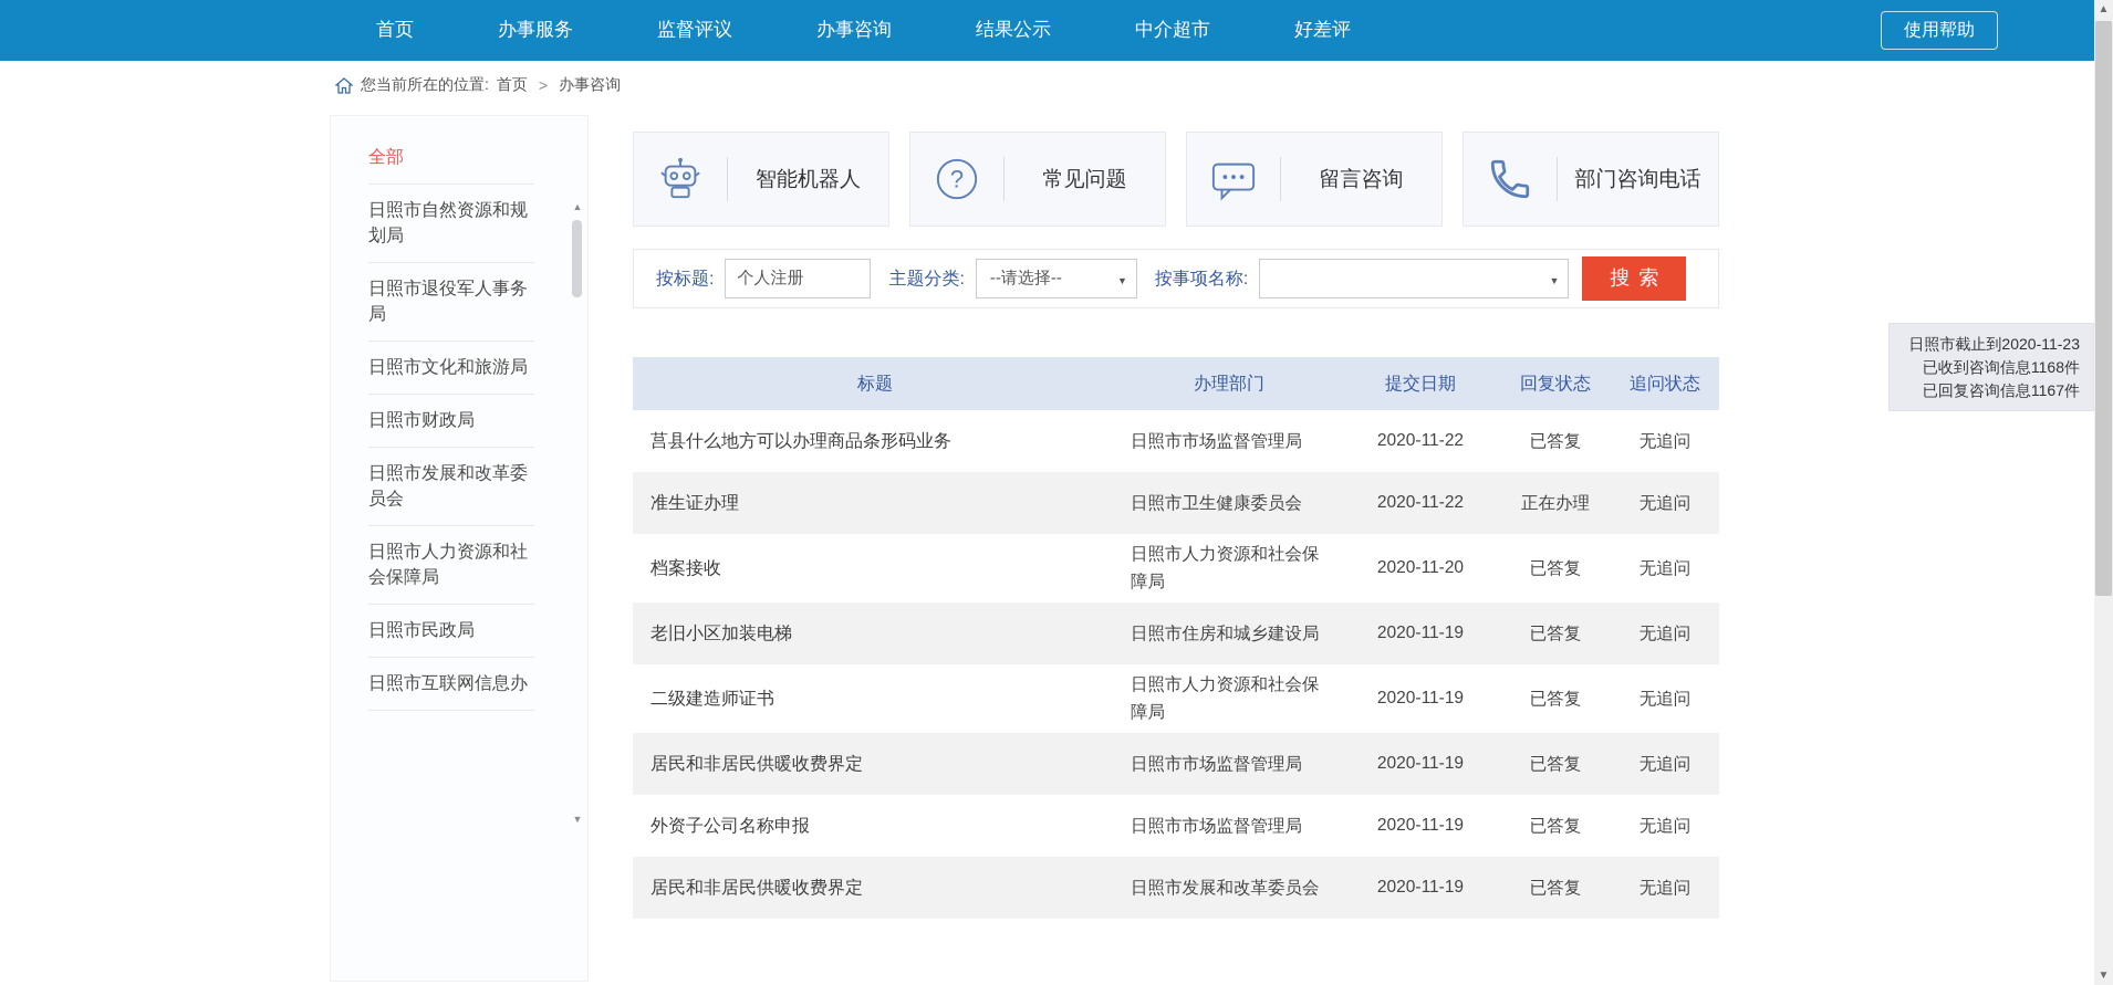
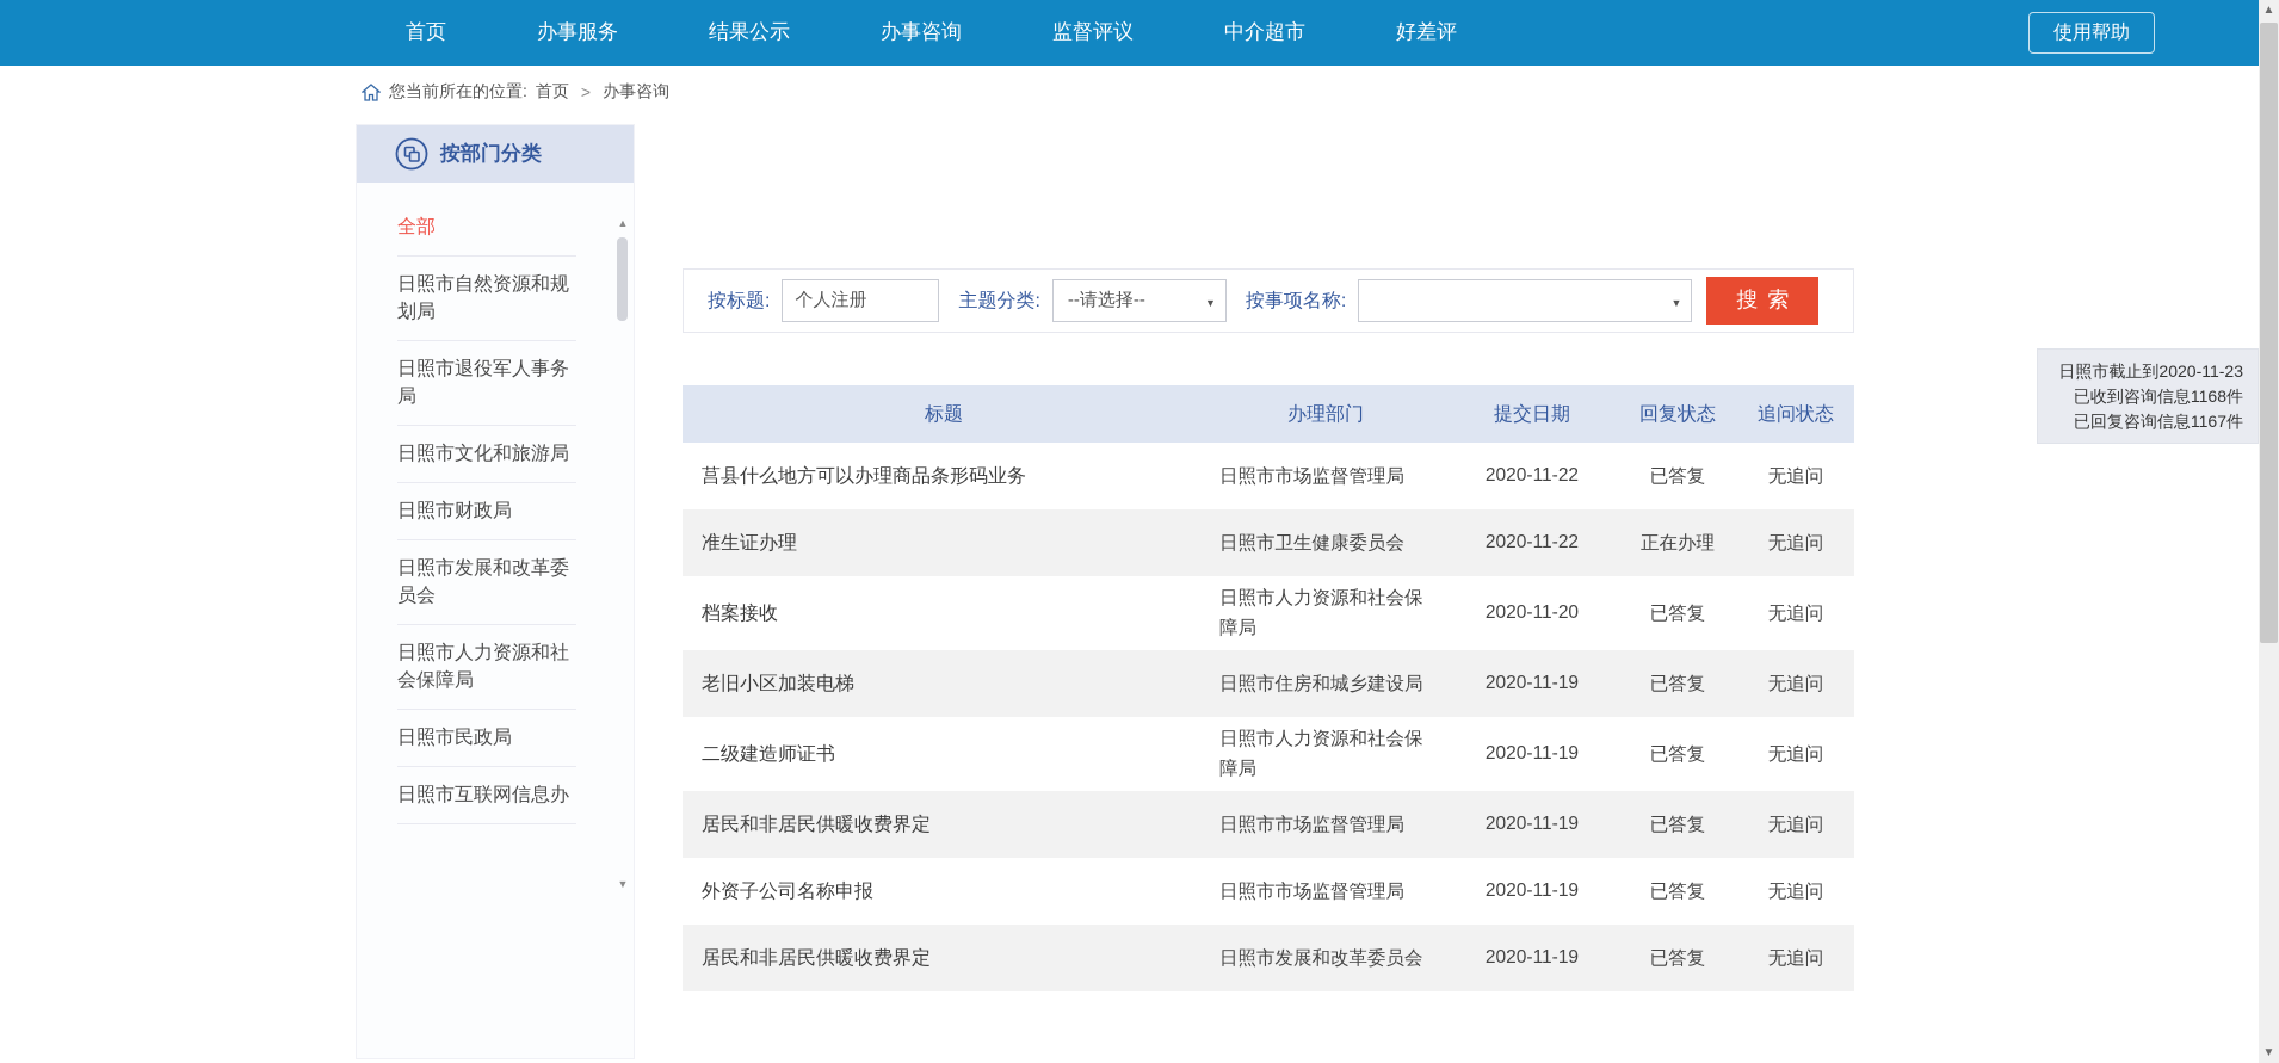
  首页
  办事服务
- 监督评议
+ 结果公示
  办事咨询
- 结果公示
+ 监督评议
  中介超市
  好差评
  使用帮助
  您当前所在的位置:
  首页
  >
  办事咨询
+ 按部门分类
  全部
  日照市自然资源和规划局
  日照市退役军人事务局
  日照市文化和旅游局
  日照市财政局
  日照市发展和改革委员会
  日照市人力资源和社会保障局
  日照市民政局
  日照市互联网信息办
  ▲
  ▼
- 智能机器人
- ?
- 常见问题
- 留言咨询
- 部门咨询电话
  按标题:
  个人注册
  主题分类:
  --请选择--
  ▼
  按事项名称:
  ▼
  搜索
  标题
  办理部门
  提交日期
  回复状态
  追问状态
  莒县什么地方可以办理商品条形码业务
  日照市市场监督管理局
  2020-11-22
  已答复
  无追问
  准生证办理
  日照市卫生健康委员会
  2020-11-22
  正在办理
  无追问
  档案接收
  日照市人力资源和社会保障局
  2020-11-20
  已答复
  无追问
  老旧小区加装电梯
  日照市住房和城乡建设局
  2020-11-19
  已答复
  无追问
  二级建造师证书
  日照市人力资源和社会保障局
  2020-11-19
  已答复
  无追问
  居民和非居民供暖收费界定
  日照市市场监督管理局
  2020-11-19
  已答复
  无追问
  外资子公司名称申报
  日照市市场监督管理局
  2020-11-19
  已答复
  无追问
  居民和非居民供暖收费界定
  日照市发展和改革委员会
  2020-11-19
  已答复
  无追问
  日照市截止到2020-11-23
  已收到咨询信息1168件
  已回复咨询信息1167件
  ▲
  ▼
